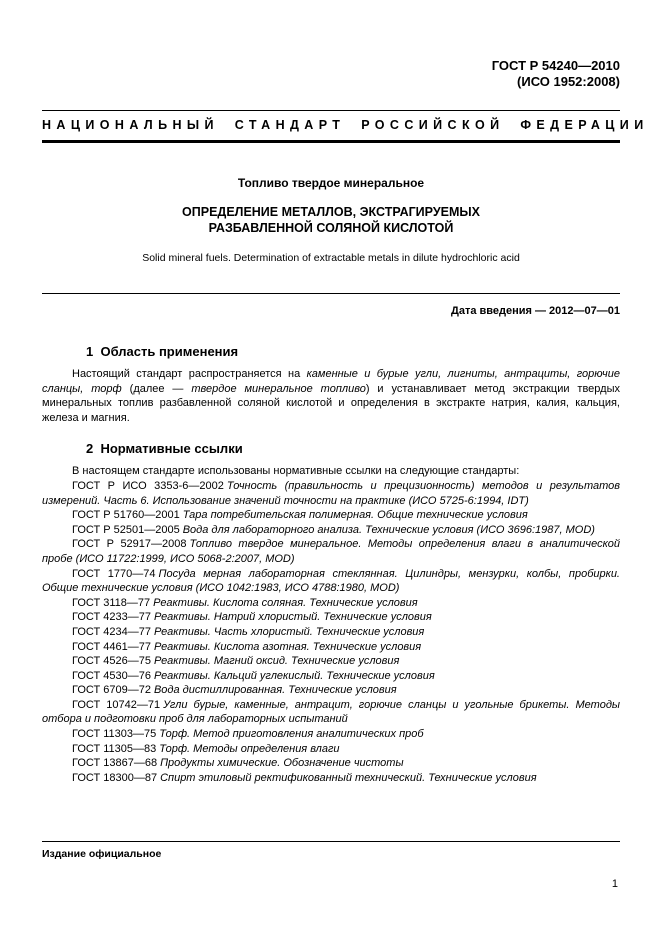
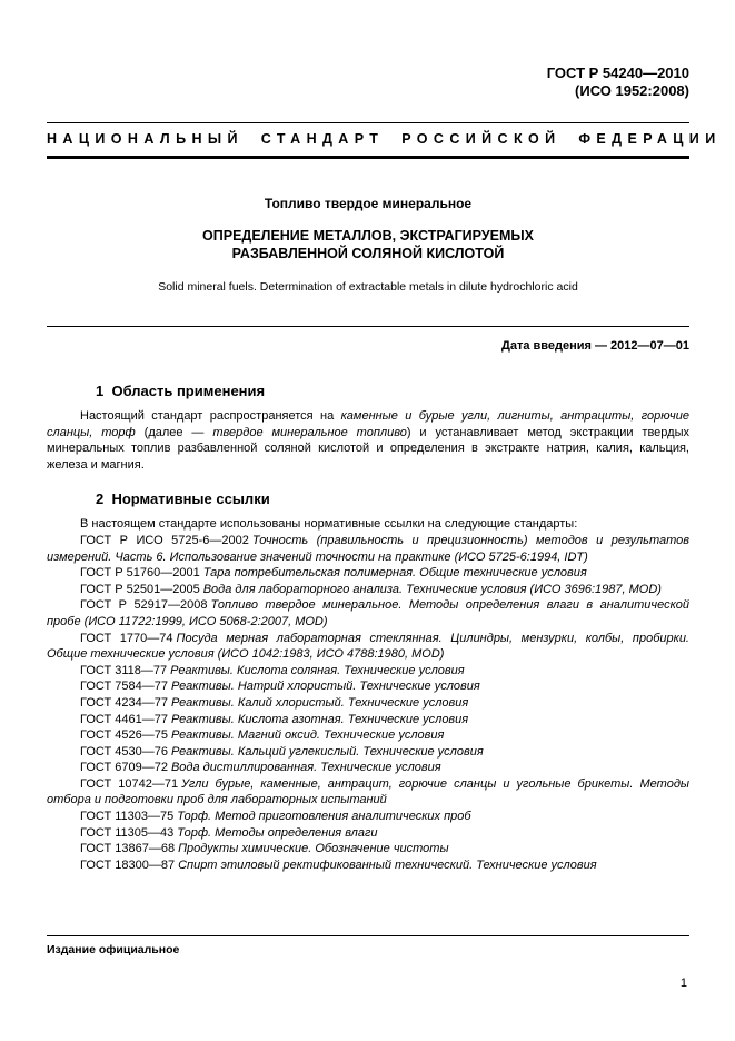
  ГОСТ Р 54240—2010
  (ИСО 1952:2008)
  НАЦИОНАЛЬНЫЙ СТАНДАРТ РОССИЙСКОЙ ФЕДЕРАЦИИ
  Топливо твердое минеральное
  ОПРЕДЕЛЕНИЕ МЕТАЛЛОВ, ЭКСТРАГИРУЕМЫХ
  РАЗБАВЛЕННОЙ СОЛЯНОЙ КИСЛОТОЙ
  Solid mineral fuels. Determination of extractable metals in dilute hydrochloric acid
  Дата введения — 2012—07—01
  1 Область применения
  Настоящий стандарт распространяется на каменные и бурые угли, лигниты, антрациты, горючие сланцы, торф (далее — твердое минеральное топливо) и устанавливает метод экстракции твердых минеральных топлив разбавленной соляной кислотой и определения в экстракте натрия, калия, кальция, железа и магния.
  2 Нормативные ссылки
  В настоящем стандарте использованы нормативные ссылки на следующие стандарты:
- ГОСТ Р ИСО 3353-6—2002 Точность (правильность и прецизионность) методов и результатов измерений. Часть 6. Использование значений точности на практике (ИСО 5725-6:1994, IDT)
+ ГОСТ Р ИСО 5725-6—2002 Точность (правильность и прецизионность) методов и результатов измерений. Часть 6. Использование значений точности на практике (ИСО 5725-6:1994, IDT)
  ГОСТ Р 51760—2001 Тара потребительская полимерная. Общие технические условия
  ГОСТ Р 52501—2005 Вода для лабораторного анализа. Технические условия (ИСО 3696:1987, MOD)
  ГОСТ Р 52917—2008 Топливо твердое минеральное. Методы определения влаги в аналитической пробе (ИСО 11722:1999, ИСО 5068-2:2007, MOD)
  ГОСТ 1770—74 Посуда мерная лабораторная стеклянная. Цилиндры, мензурки, колбы, пробирки. Общие технические условия (ИСО 1042:1983, ИСО 4788:1980, MOD)
  ГОСТ 3118—77 Реактивы. Кислота соляная. Технические условия
- ГОСТ 4233—77 Реактивы. Натрий хлористый. Технические условия
+ ГОСТ 7584—77 Реактивы. Натрий хлористый. Технические условия
- ГОСТ 4234—77 Реактивы. Часть хлористый. Технические условия
+ ГОСТ 4234—77 Реактивы. Калий хлористый. Технические условия
  ГОСТ 4461—77 Реактивы. Кислота азотная. Технические условия
  ГОСТ 4526—75 Реактивы. Магний оксид. Технические условия
  ГОСТ 4530—76 Реактивы. Кальций углекислый. Технические условия
  ГОСТ 6709—72 Вода дистиллированная. Технические условия
  ГОСТ 10742—71 Угли бурые, каменные, антрацит, горючие сланцы и угольные брикеты. Методы отбора и подготовки проб для лабораторных испытаний
  ГОСТ 11303—75 Торф. Метод приготовления аналитических проб
- ГОСТ 11305—83 Торф. Методы определения влаги
+ ГОСТ 11305—43 Торф. Методы определения влаги
  ГОСТ 13867—68 Продукты химические. Обозначение чистоты
  ГОСТ 18300—87 Спирт этиловый ректификованный технический. Технические условия
  Издание официальное
  1
